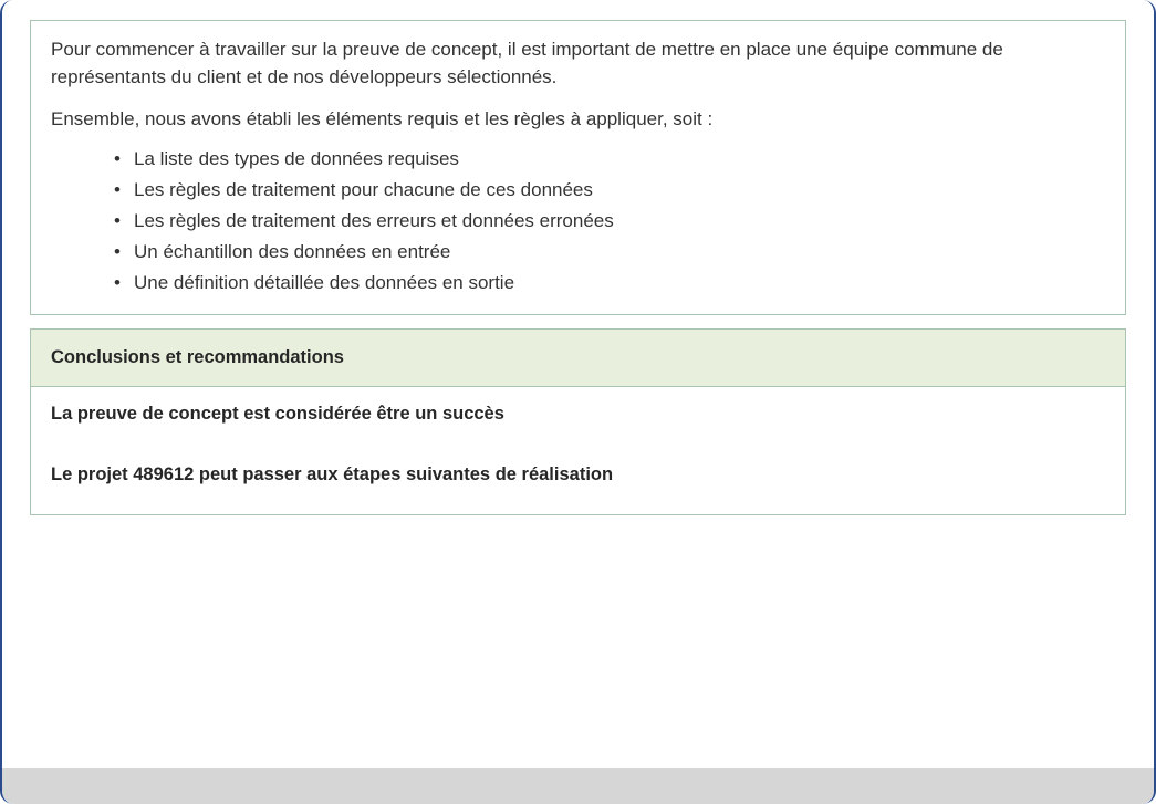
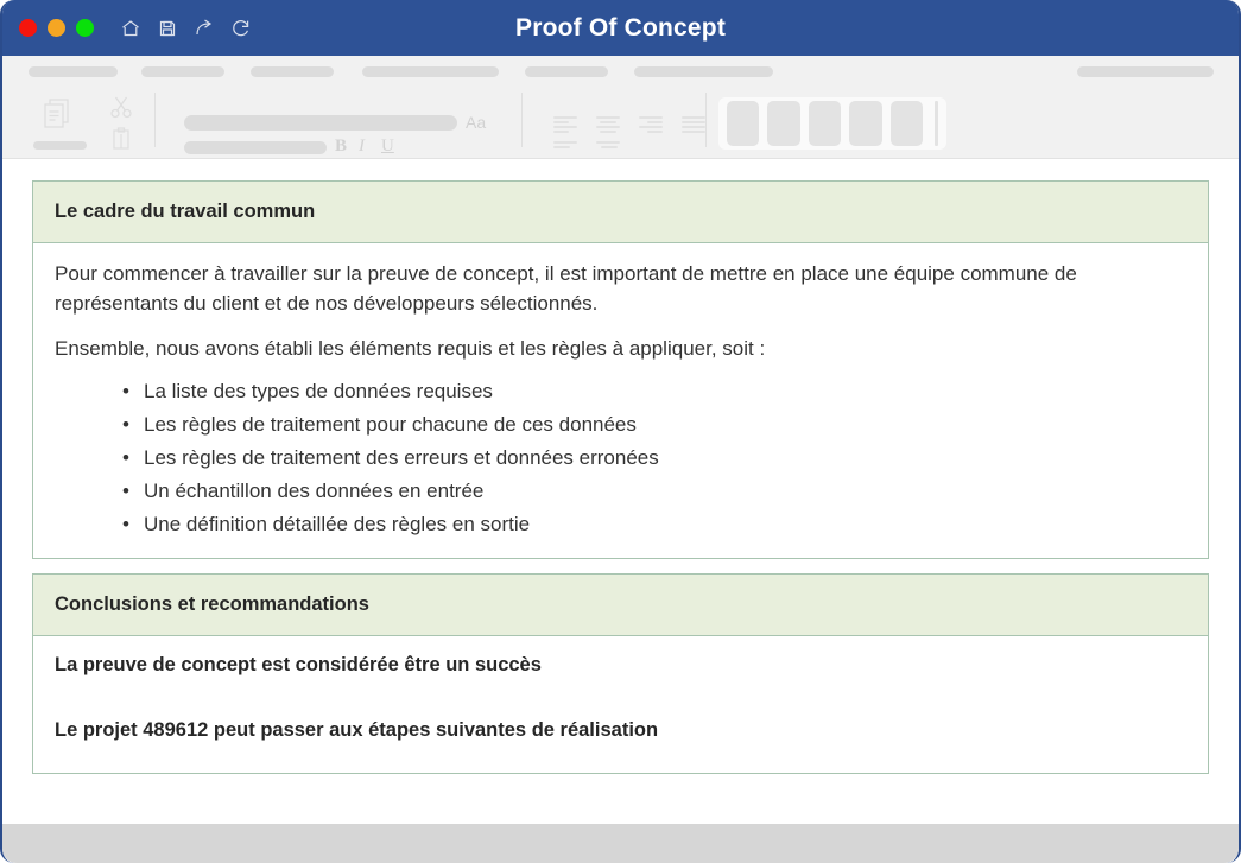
+ Proof Of Concept
+ Aa
+ B
+ I
+ U
+ Le cadre du travail commun
- Pour commencer à travailler sur la preuve de concept, il est important de mettre en place une équipe commune de représentants du client et de nos développeurs sélectionnés. Ensemble, nous avons établi les éléments requis et les règles à appliquer, soit : • La liste des types de données requises • Les règles de traitement pour chacune de ces données • Les règles de traitement des erreurs et données erronées • Un échantillon des données en entrée • Une définition détaillée des données en sortie
+ Pour commencer à travailler sur la preuve de concept, il est important de mettre en place une équipe commune de représentants du client et de nos développeurs sélectionnés. Ensemble, nous avons établi les éléments requis et les règles à appliquer, soit : • La liste des types de données requises • Les règles de traitement pour chacune de ces données • Les règles de traitement des erreurs et données erronées • Un échantillon des données en entrée • Une définition détaillée des règles en sortie
  Conclusions et recommandations
  La preuve de concept est considérée être un succès Le projet 489612 peut passer aux étapes suivantes de réalisation
